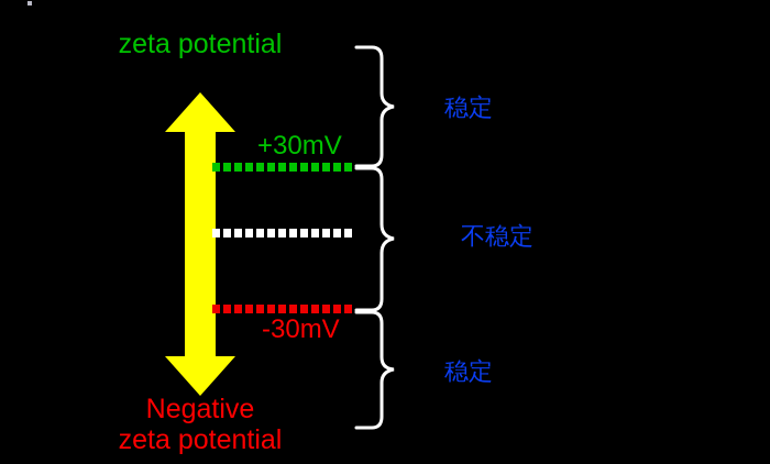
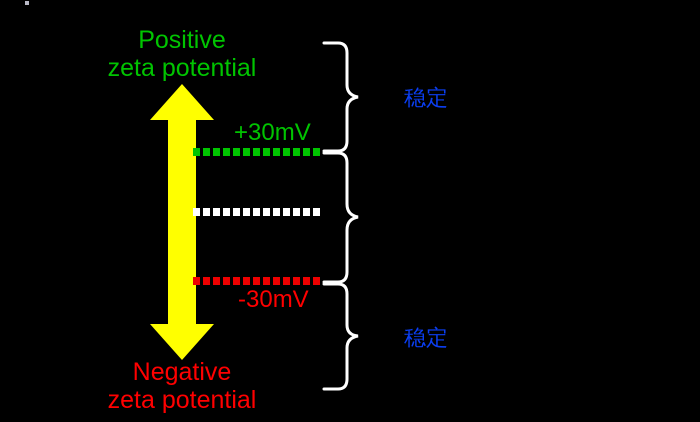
+ Positive
  zeta potential
  Negative
  zeta potential
  +30mV
  -30mV
  稳定
- 不稳定
  稳定
